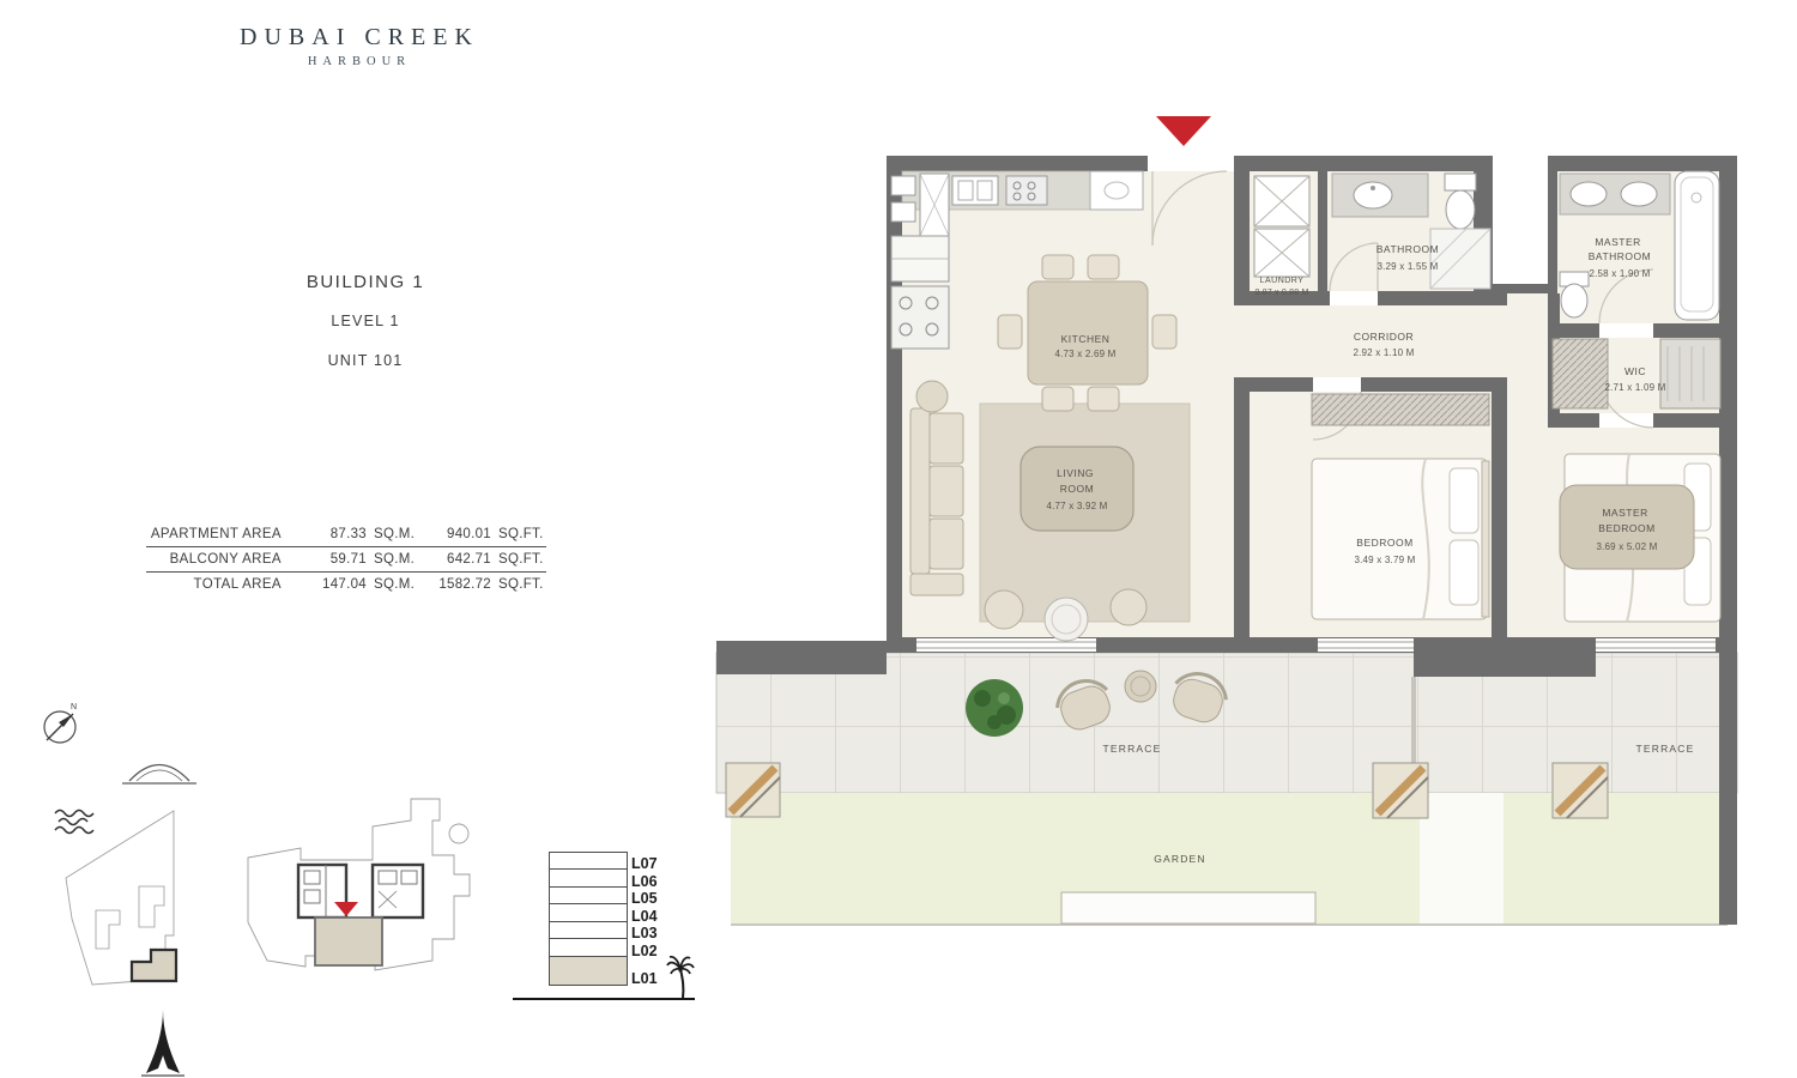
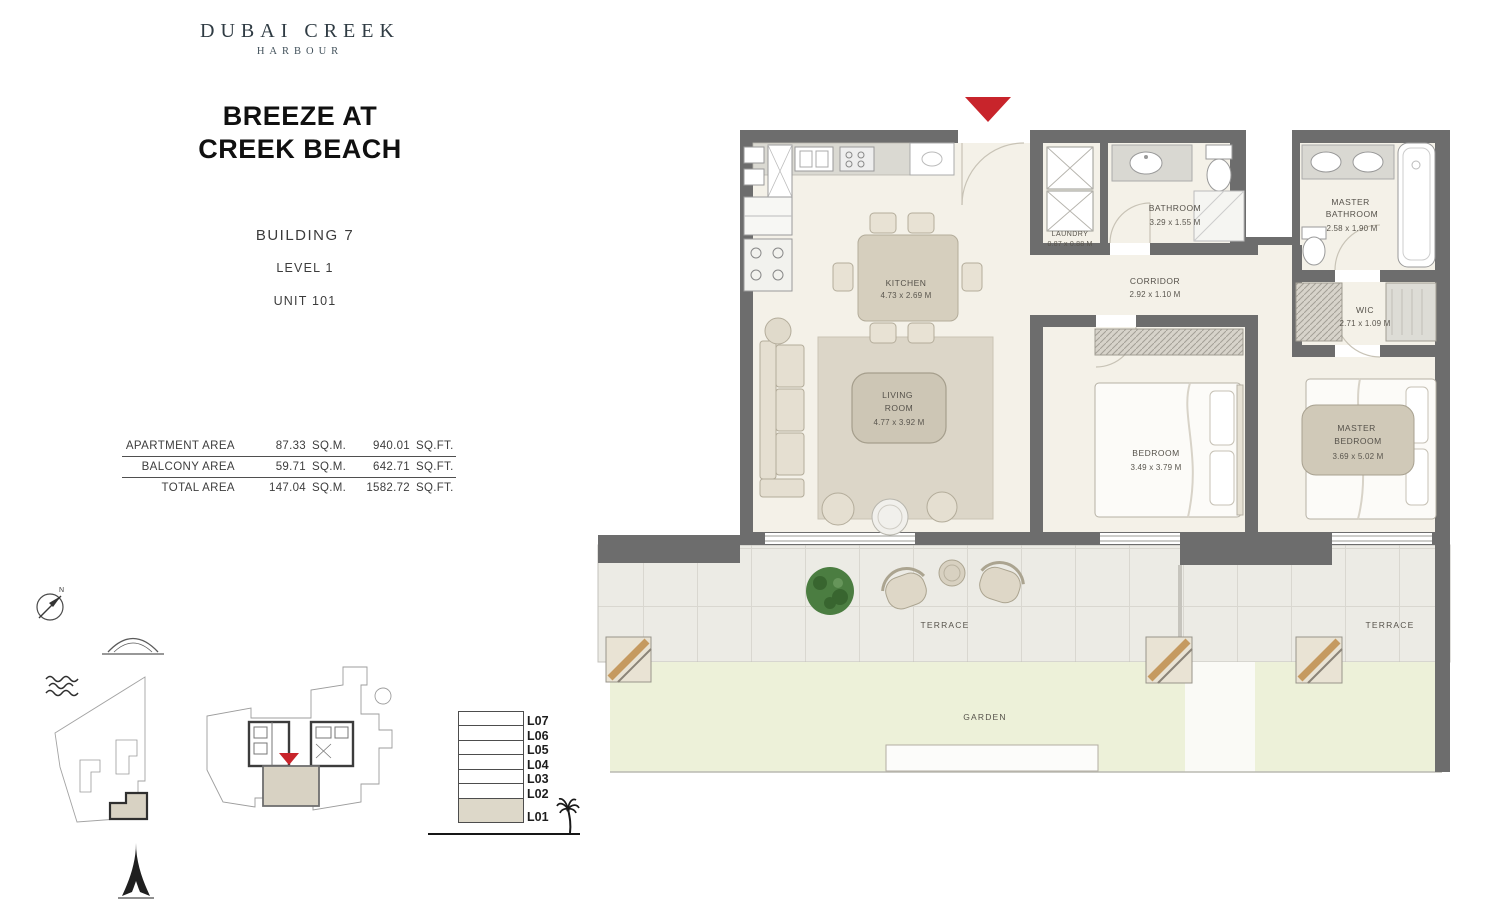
  DUBAI CREEK
  HARBOUR
+ BREEZE AT
+ CREEK BEACH
- BUILDING 1
+ BUILDING 7
  LEVEL 1
  UNIT 101
  APARTMENT AREA
  87.33
  SQ.M.
  940.01
  SQ.FT.
  BALCONY AREA
  59.71
  SQ.M.
  642.71
  SQ.FT.
  TOTAL AREA
  147.04
  SQ.M.
  1582.72
  SQ.FT.
  L07
  L06
  L05
  L04
  L03
  L02
  L01
  KITCHEN
  4.73 x 2.69 M
  LIVING ROOM
  4.77 x 3.92 M
  BATHROOM
  3.29 x 1.55 M
  CORRIDOR
  2.92 x 1.10 M
  MASTER BATHROOM
  2.58 x 1.90 M
  WIC
  2.71 x 1.09 M
  BEDROOM
  3.49 x 3.79 M
  MASTER BEDROOM
  3.69 x 5.02 M
  TERRACE
  TERRACE
  GARDEN
